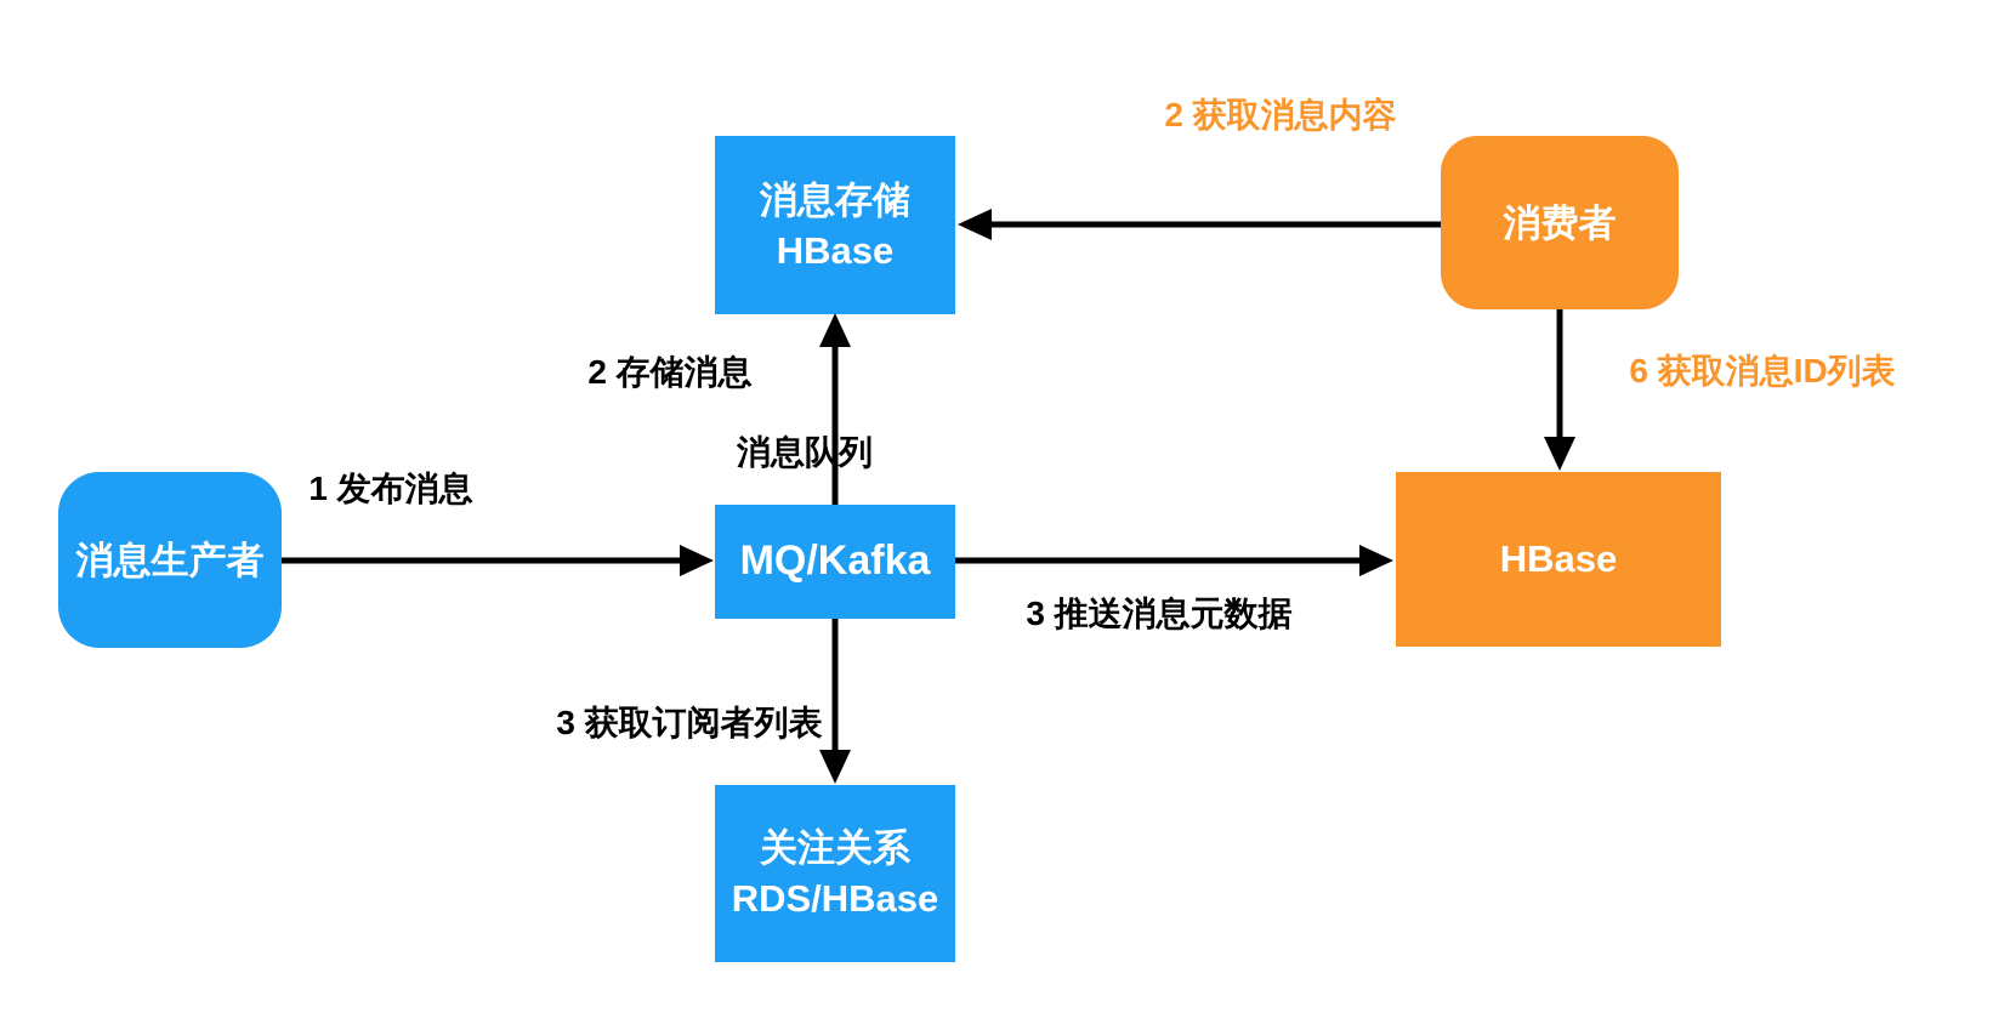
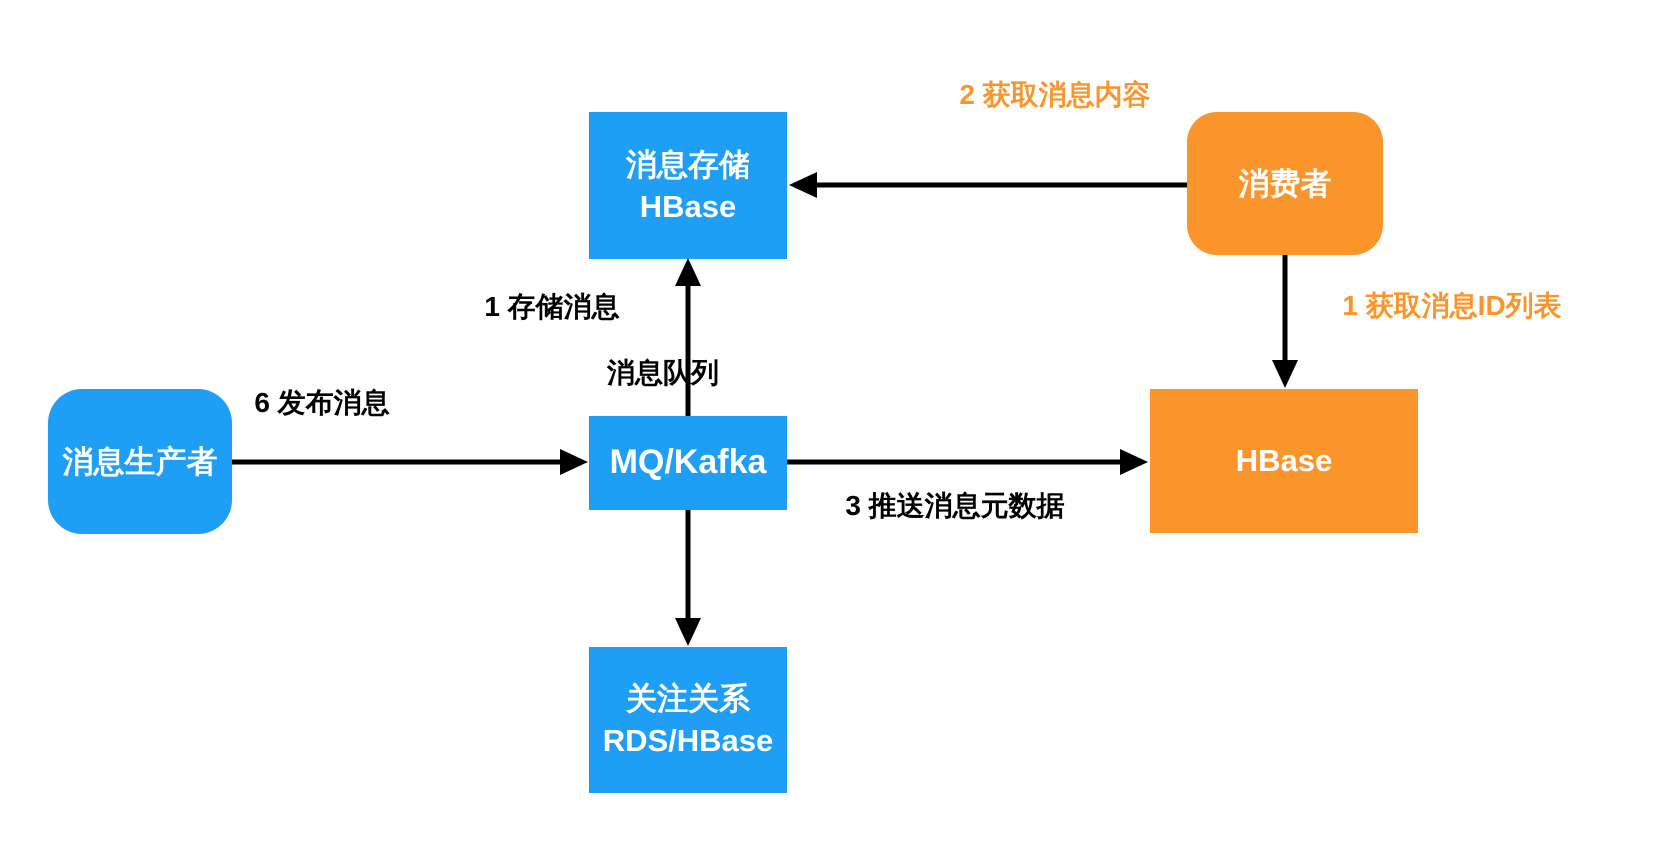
  消息生产者
  消息存储
  HBase
  MQ/Kafka
  关注关系
  RDS/HBase
  消费者
  HBase
- 1 发布消息
+ 6 发布消息
- 2 存储消息
+ 1 存储消息
  消息队列
- 3 获取订阅者列表
  3 推送消息元数据
  2 获取消息内容
- 6 获取消息ID列表
+ 1 获取消息ID列表
